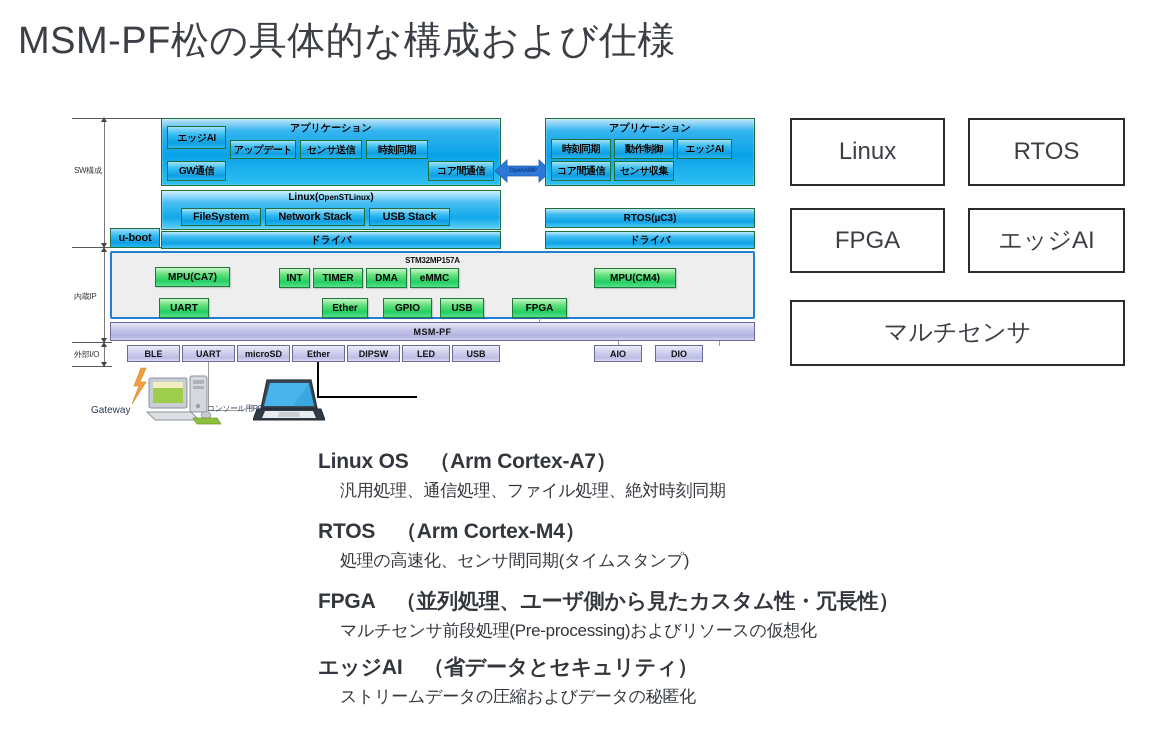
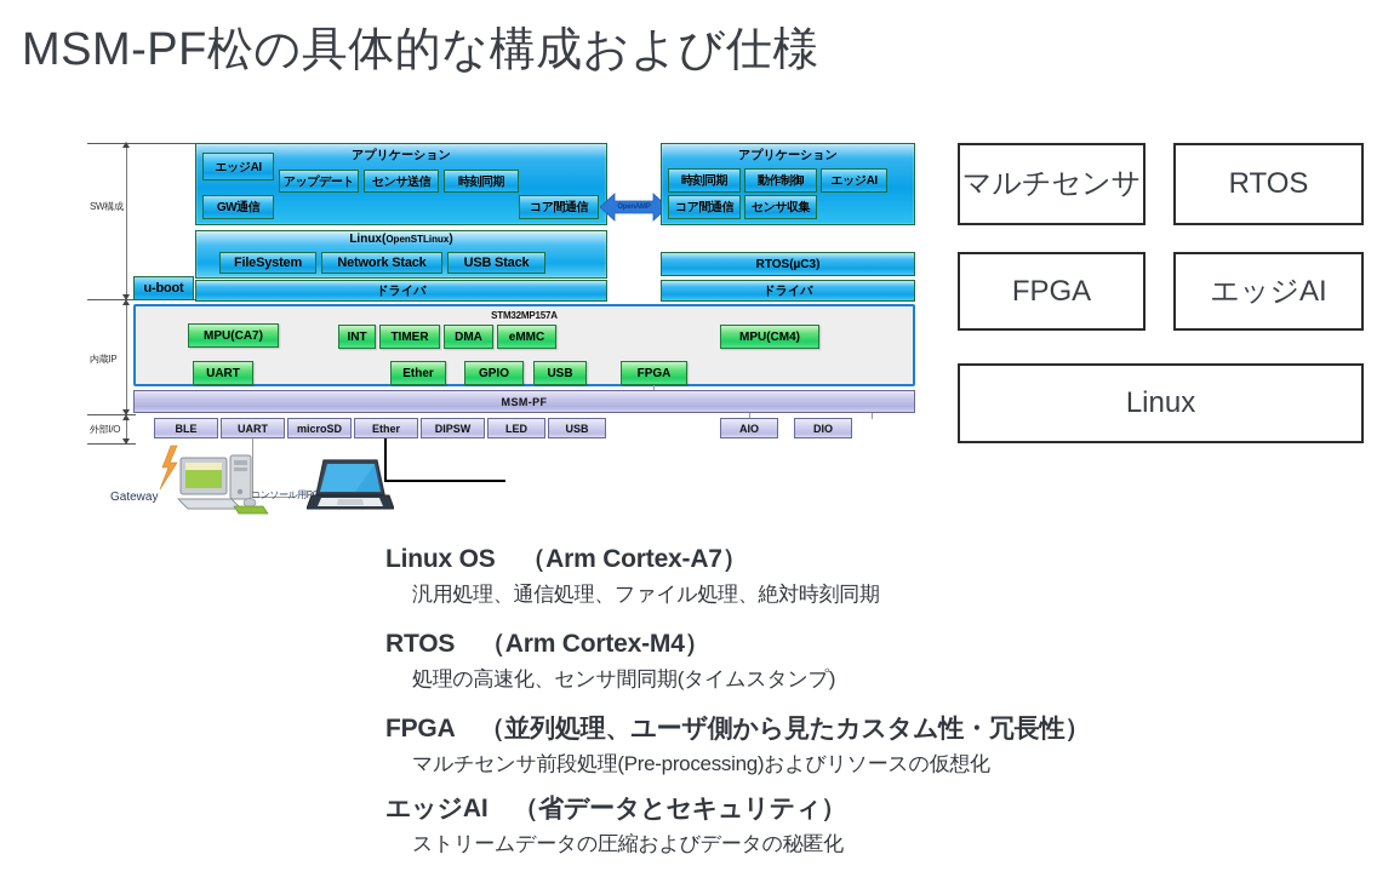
  MSM-PF松の具体的な構成および仕様
  SW構成
  内蔵IP
  外部I/O
  アプリケーション
  エッジAI
  アップデート
  センサ送信
  時刻同期
  GW通信
  コア間通信
  Linux(OpenSTLinux)
  FileSystem
  Network Stack
  USB Stack
  ドライバ
  u-boot
  アプリケーション
  時刻同期
  動作制御
  エッジAI
  コア間通信
  センサ収集
  RTOS(µC3)
  ドライバ
  STM32MP157A
  MPU(CA7)
  INT
  TIMER
  DMA
  eMMC
  MPU(CM4)
  UART
  Ether
  GPIO
  USB
  FPGA
  MSM-PF
  BLE
  UART
  microSD
  Ether
  DIPSW
  LED
  USB
  AIO
  DIO
  Gateway
  コンソール用PC
- Linux
+ マルチセンサ
  RTOS
  FPGA
  エッジAI
- マルチセンサ
+ Linux
  Linux OS （Arm Cortex-A7）
  汎用処理、通信処理、ファイル処理、絶対時刻同期
  RTOS （Arm Cortex-M4）
  処理の高速化、センサ間同期(タイムスタンプ)
  FPGA （並列処理、ユーザ側から見たカスタム性・冗長性）
  マルチセンサ前段処理(Pre-processing)およびリソースの仮想化
  エッジAI （省データとセキュリティ）
  ストリームデータの圧縮およびデータの秘匿化
